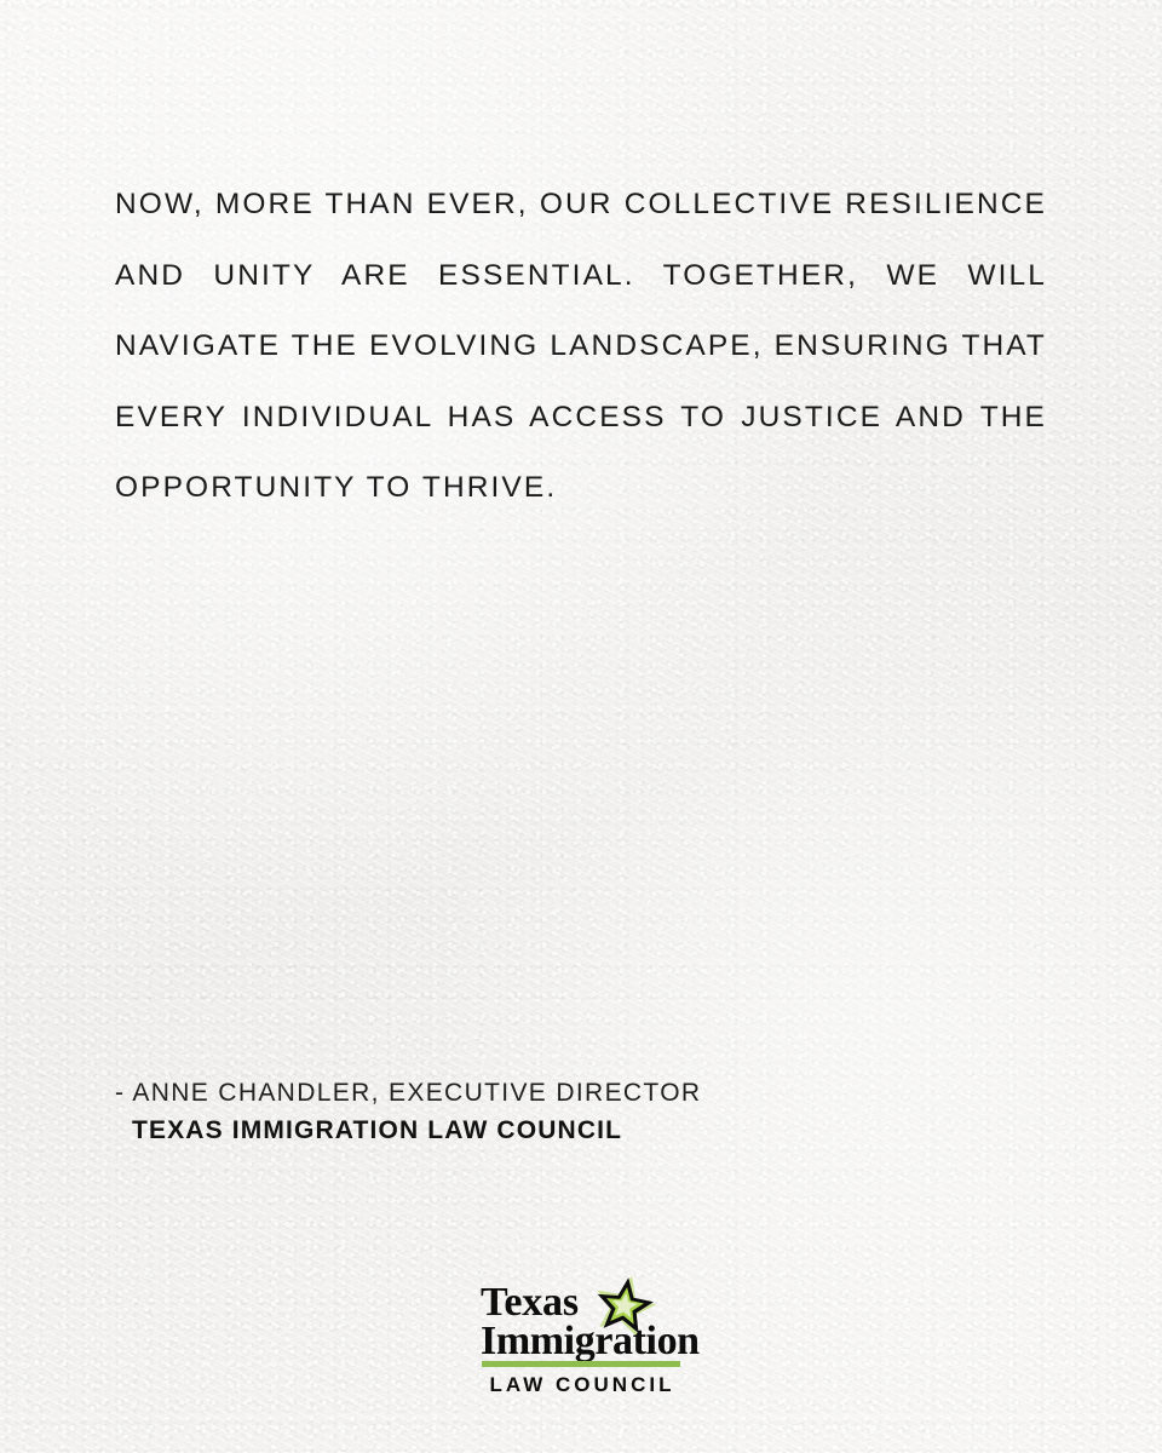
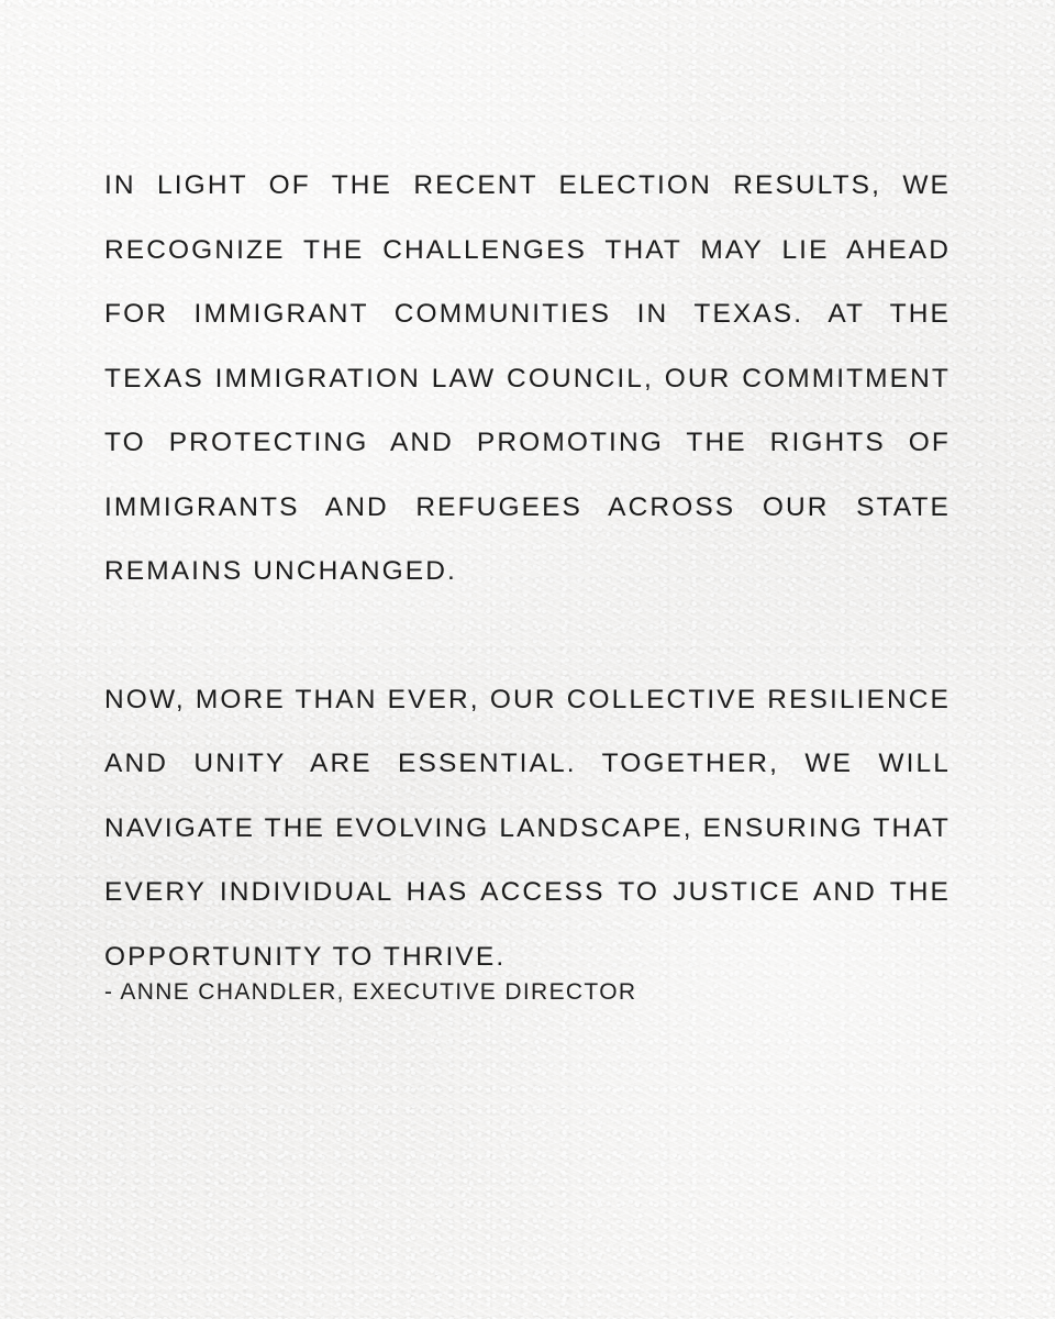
+ IN LIGHT OF THE RECENT ELECTION RESULTS, WE RECOGNIZE THE CHALLENGES THAT MAY LIE AHEAD FOR IMMIGRANT COMMUNITIES IN TEXAS. AT THE TEXAS IMMIGRATION LAW COUNCIL, OUR COMMITMENT TO PROTECTING AND PROMOTING THE RIGHTS OF IMMIGRANTS AND REFUGEES ACROSS OUR STATE REMAINS UNCHANGED.
  NOW, MORE THAN EVER, OUR COLLECTIVE RESILIENCE AND UNITY ARE ESSENTIAL. TOGETHER, WE WILL NAVIGATE THE EVOLVING LANDSCAPE, ENSURING THAT EVERY INDIVIDUAL HAS ACCESS TO JUSTICE AND THE OPPORTUNITY TO THRIVE.
  - ANNE CHANDLER, EXECUTIVE DIRECTOR
- TEXAS IMMIGRATION LAW COUNCIL
- Texas
- Immigration
- LAW COUNCIL
